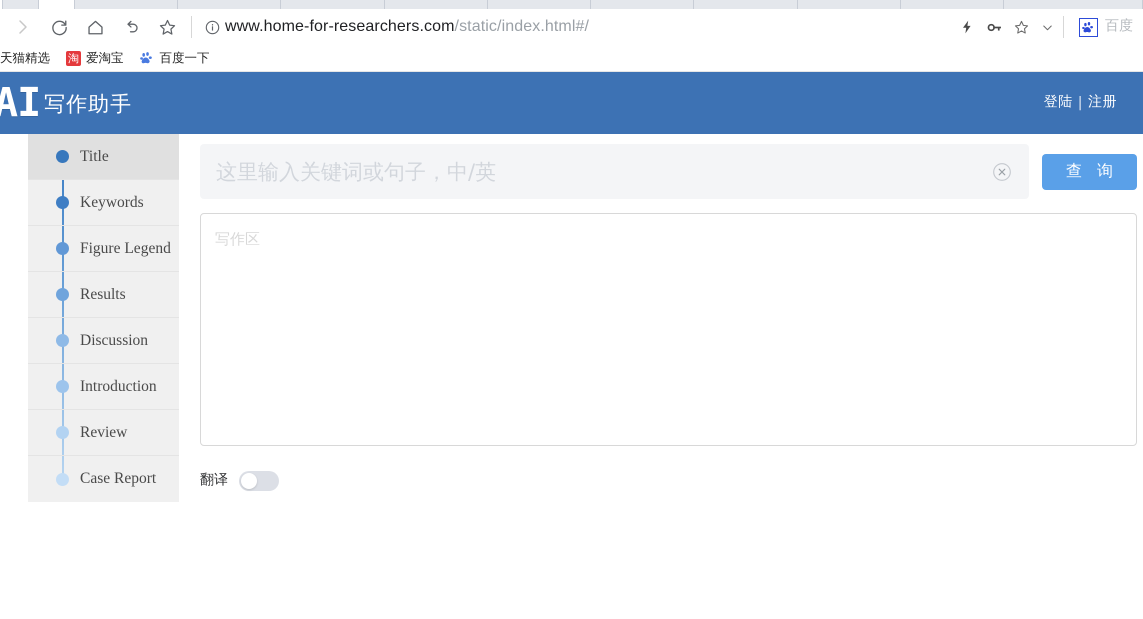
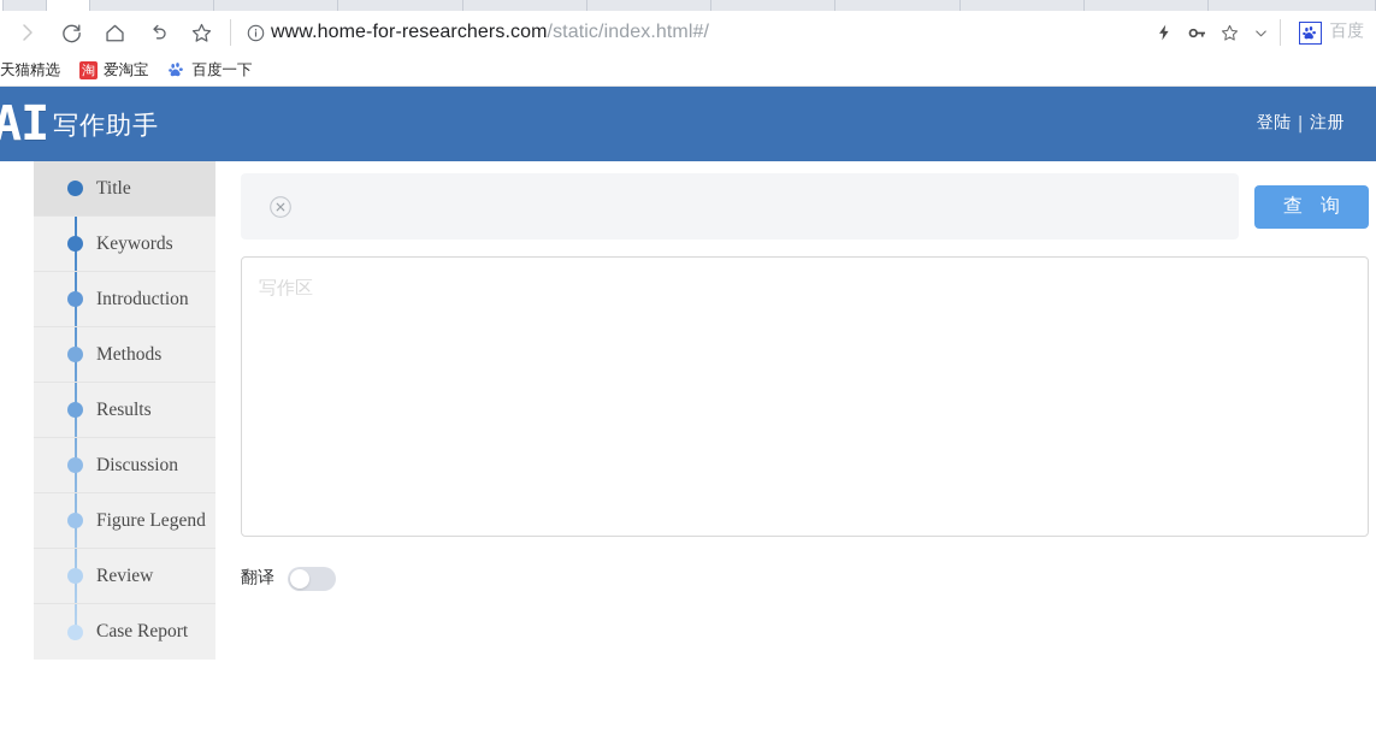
  www.home-for-researchers.com/static/index.html#/
  百度
  天猫精选
  淘
  爱淘宝
  百度一下
  AI
  写作助手
  登陆
  |
  注册
  Title
  Keywords
- Figure Legend
+ Introduction
+ Methods
  Results
  Discussion
- Introduction
+ Figure Legend
  Review
  Case Report
- 这里输入关键词或句子，中/英
  查 询
  写作区
  翻译
